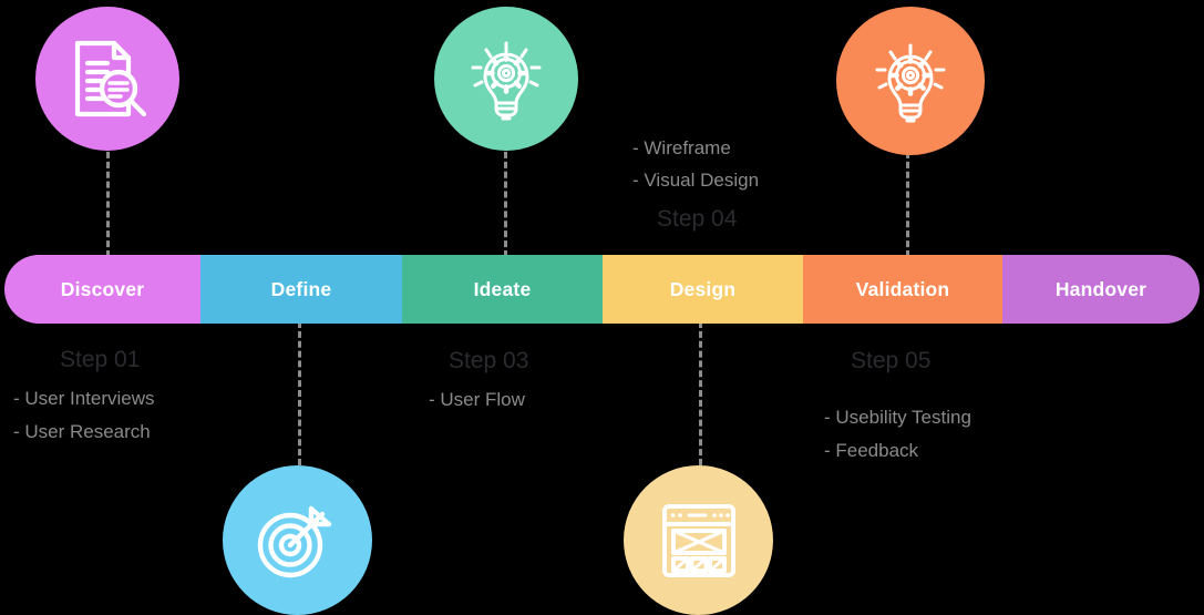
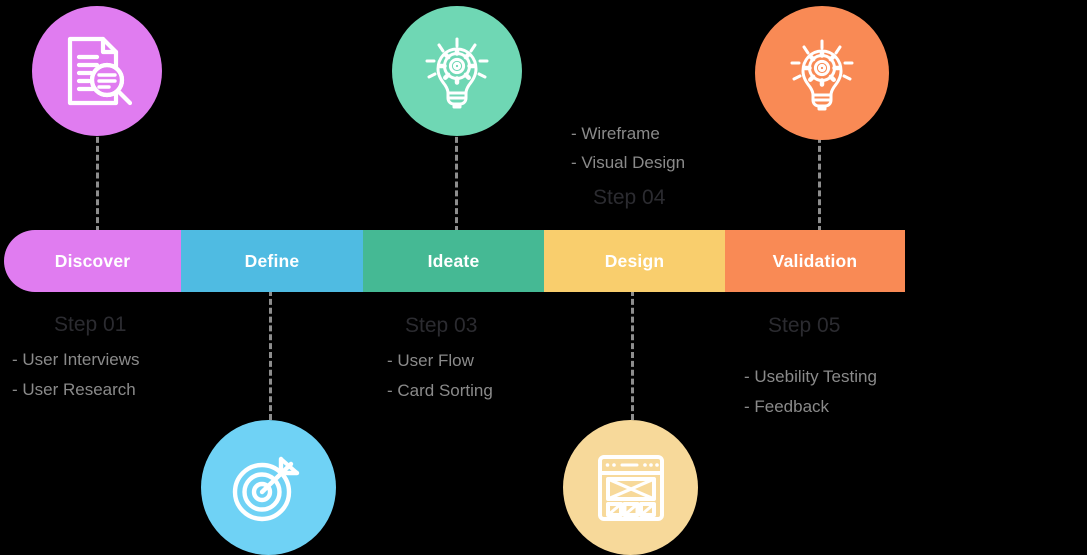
  Discover
  Define
  Ideate
  Design
  Validation
- Handover
  - Wireframe
  - Visual Design
  Step 04
  Step 01
  - User Interviews
  - User Research
  Step 03
  - User Flow
+ - Card Sorting
  Step 05
  - Usebility Testing
  - Feedback
